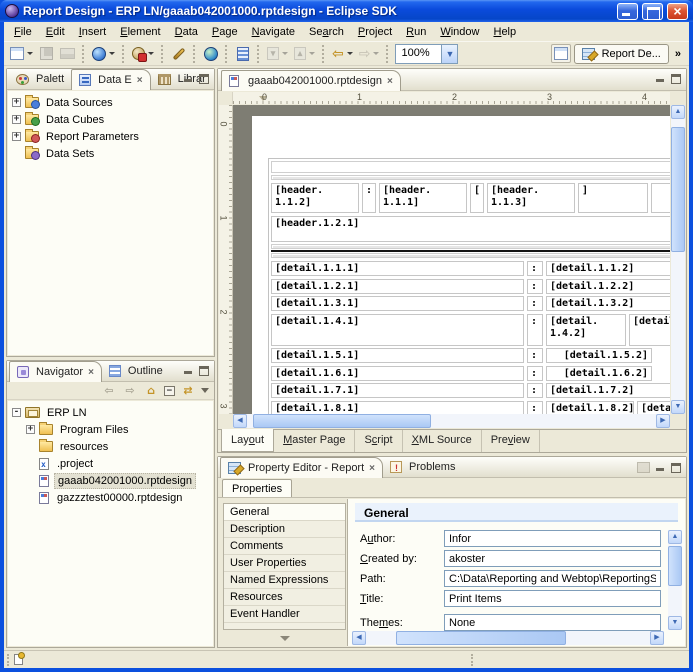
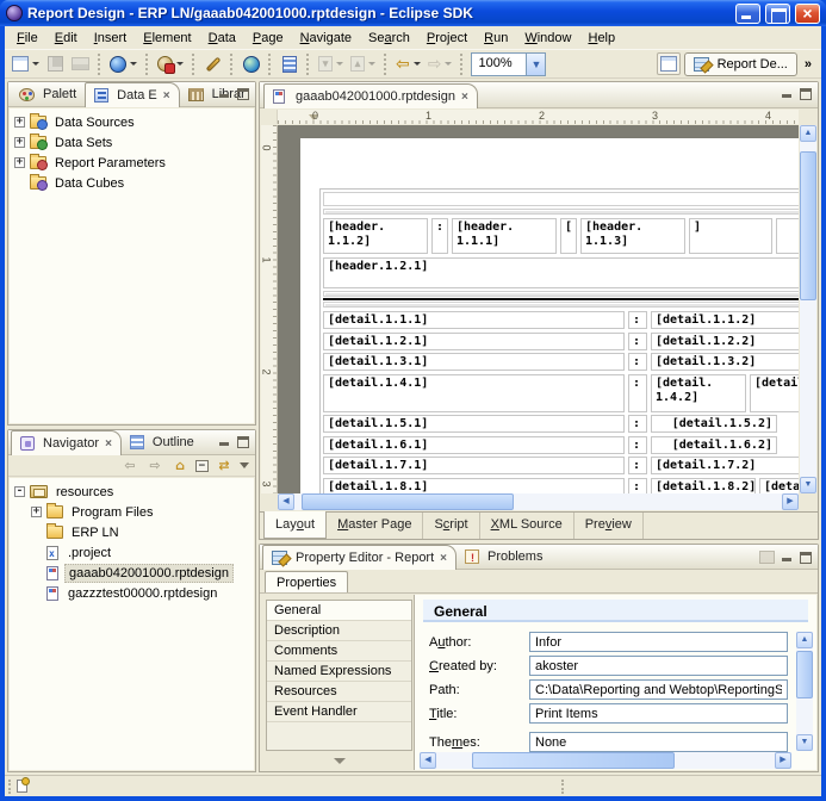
  Report Design - ERP LN/gaaab042001000.rptdesign - Eclipse SDK
  File
  Edit
  Insert
  Element
  Data
  Page
  Navigate
  Search
  Project
  Run
  Window
  Help
  ▾
  ▴
  ⇦
  ⇨
  100%
  ▼
  Report De...
  »
  Palett
  Data E
  +
  Data Sources
  +
- Data Cubes
+ Data Sets
  +
  Report Parameters
- Data Sets
+ Data Cubes
  Navigator
  Outline
  ⇦
  ⇨
  ⌂
  −
  ⇄
  -
- ERP LN
+ resources
  +
  Program Files
- resources
+ ERP LN
  .project
  gaaab042001000.rptdesign
  gazzztest00000.rptdesign
  gaaab042001000.rptdesign
  0
  1
  2
  3
  4
  [header.
  1.1.2]
  :
  [header.
  1.1.1]
  [
  [header.
  1.1.3]
  ]
  [header.1.2.1]
  [detail.1.1.1]
  :
  [detail.1.1.2]
  [detail.1.2.1]
  :
  [detail.1.2.2]
  [detail.1.3.1]
  :
  [detail.1.3.2]
  [detail.1.4.1]
  :
  [detail.
  1.4.2]
  [detail.1.5.1]
  :
  [detail.1.5.2]
  [detail.1.6.1]
  :
  [detail.1.6.2]
  [detail.1.7.1]
  :
  [detail.1.7.2]
  [detail.1.8.1]
  :
  [detail.1.8.2]
  Layout
  Master Page
  Script
  XML Source
  Preview
  Property Editor - Report
  Problems
  Properties
  General
  Description
  Comments
- User Properties
  Named Expressions
  Resources
  Event Handler
  General
  Author:
  Infor
  Created by:
  akoster
  Path:
  C:\Data\Reporting and Webtop\ReportingS
  Title:
  Print Items
  Themes:
  None
